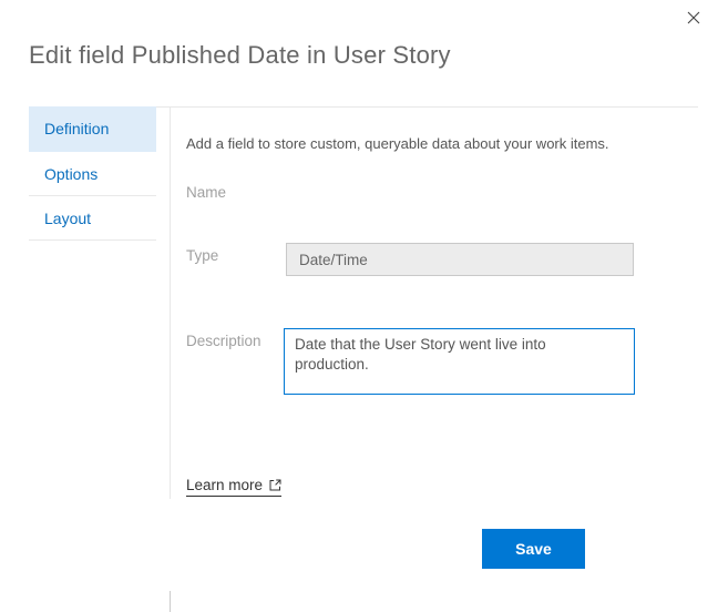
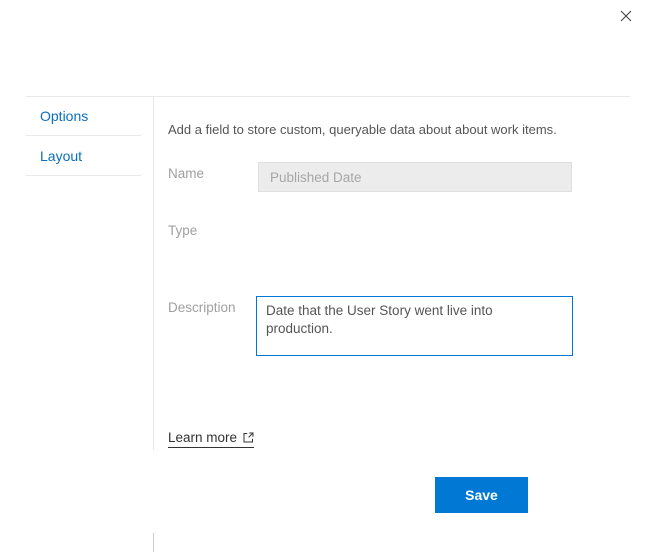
- Edit field Published Date in User Story
- Definition
  Options
  Layout
- Add a field to store custom, queryable data about your work items.
+ Add a field to store custom, queryable data about about work items.
  Name
+ Published Date
  Type
- Date/Time
  Description
  Date that the User Story went live into production.
  Learn more
  Save
